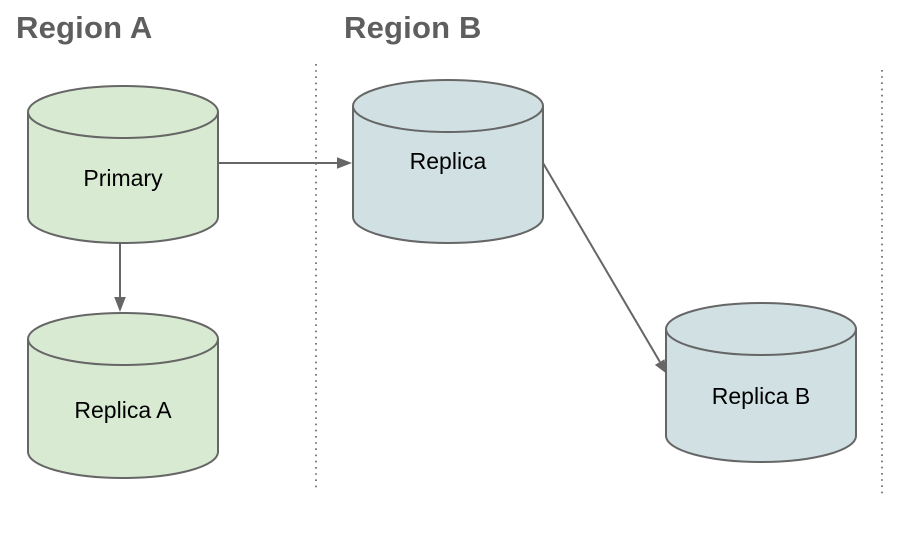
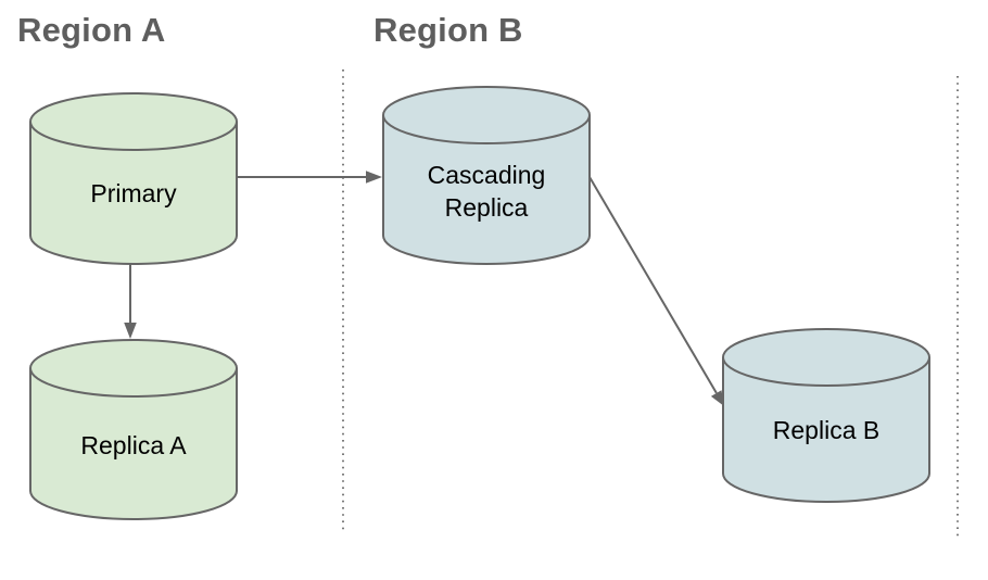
  Region A
  Region B
  Primary
  Replica A
+ Cascading
  Replica
  Replica B
